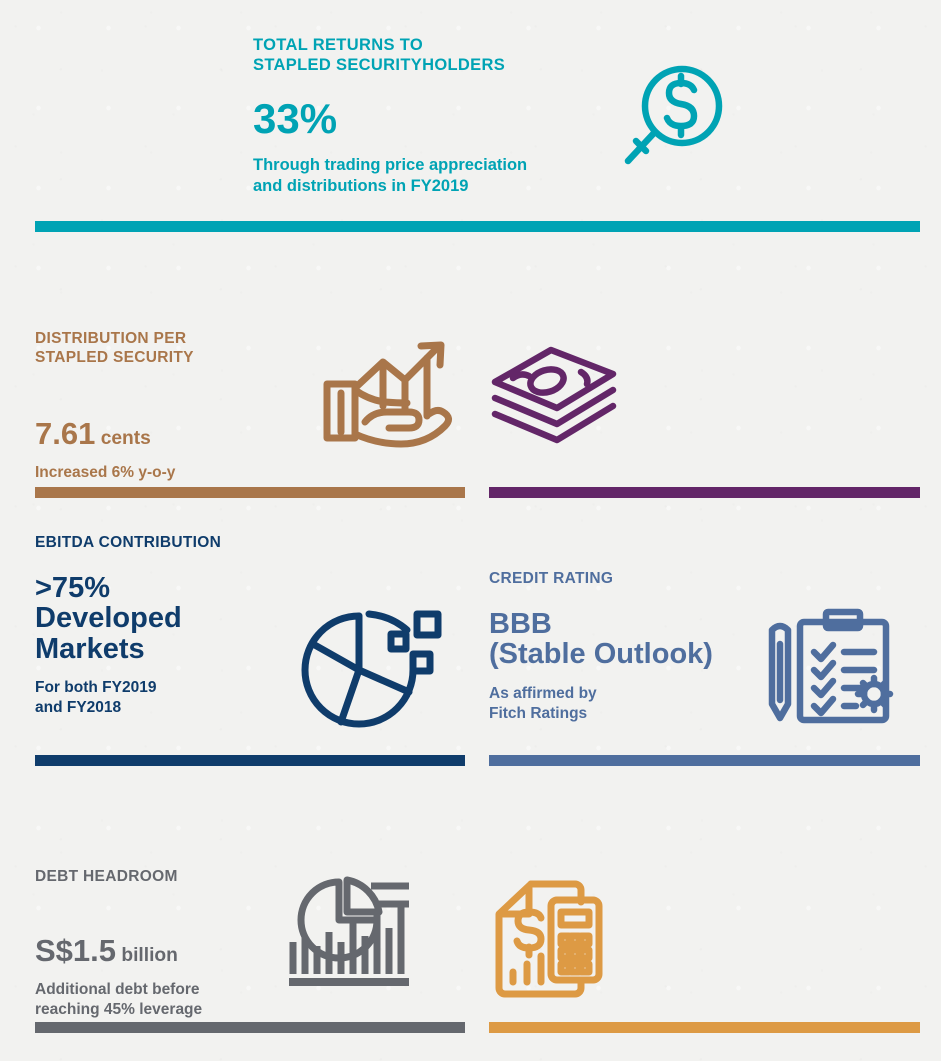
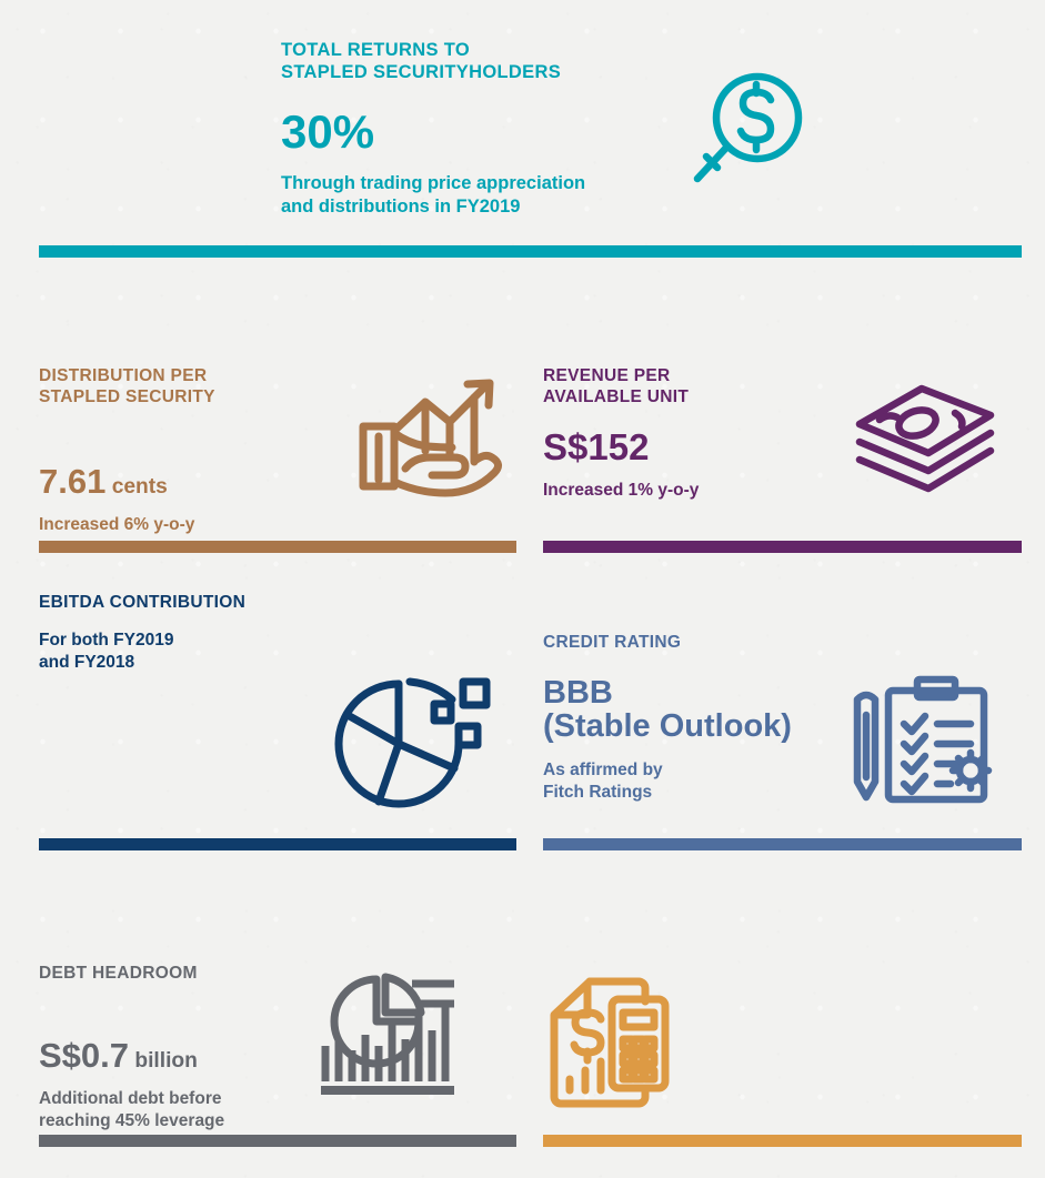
  TOTAL RETURNS TO
  STAPLED SECURITYHOLDERS
- 33%
+ 30%
  Through trading price appreciation
  and distributions in FY2019
  DISTRIBUTION PER
  STAPLED SECURITY
  7.61 cents
  Increased 6% y-o-y
+ REVENUE PER
+ AVAILABLE UNIT
+ S$152
+ Increased 1% y-o-y
  EBITDA CONTRIBUTION
- >75%
- Developed
- Markets
  For both FY2019
  and FY2018
  CREDIT RATING
  BBB
  (Stable Outlook)
  As affirmed by
  Fitch Ratings
  DEBT HEADROOM
- S$1.5 billion
+ S$0.7 billion
  Additional debt before
  reaching 45% leverage
